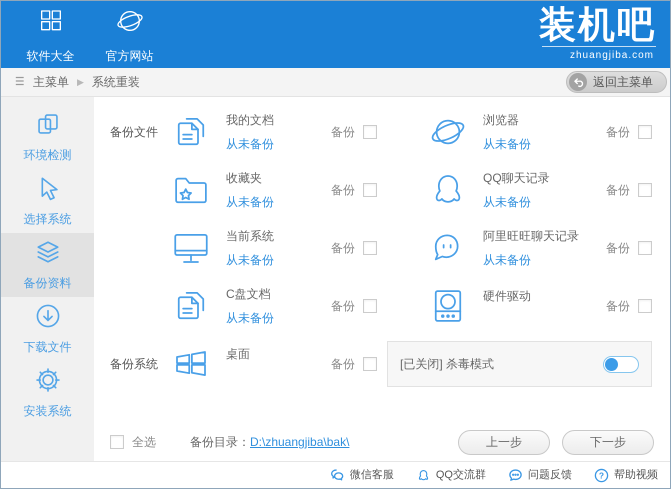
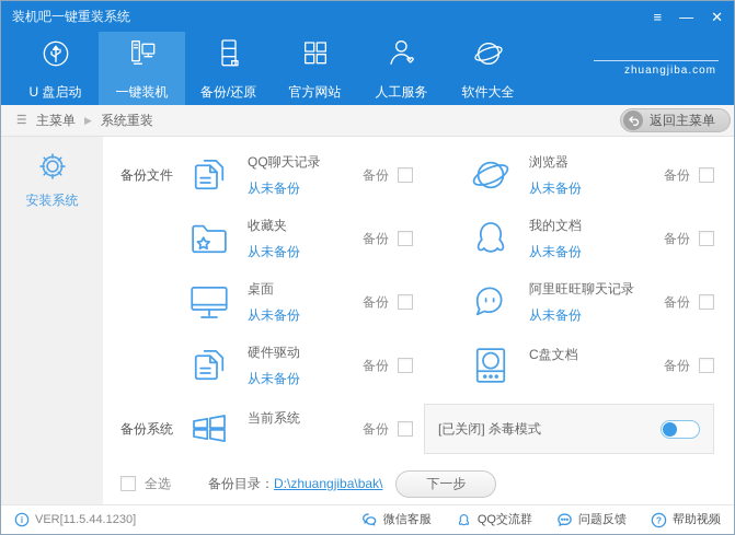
+ 装机吧一键重装系统
+ ≡
+ —
+ ✕
+ U 盘启动
+ 一键装机
+ 备份/还原
- 软件大全
+ 官方网站
+ 人工服务
- 官方网站
+ 软件大全
- 装机吧
  zhuangjiba.com
  主菜单
  ▶
  系统重装
  返回主菜单
- 环境检测
- 选择系统
- 备份资料
- 下载文件
  安装系统
  备份文件
- 我的文档
+ QQ聊天记录
  从未备份
  备份
  浏览器
  从未备份
  备份
  收藏夹
  从未备份
  备份
- QQ聊天记录
+ 我的文档
  从未备份
  备份
- 当前系统
+ 桌面
  从未备份
  备份
  阿里旺旺聊天记录
  从未备份
  备份
- C盘文档
+ 硬件驱动
  从未备份
  备份
- 硬件驱动
+ C盘文档
  备份
  备份系统
- 桌面
+ 当前系统
  备份
  [已关闭] 杀毒模式
  全选
  备份目录：
  D:\zhuangjiba\bak\
- 上一步
  下一步
+ i
+ VER[11.5.44.1230]
  微信客服
  QQ交流群
  问题反馈
  ?
  帮助视频
